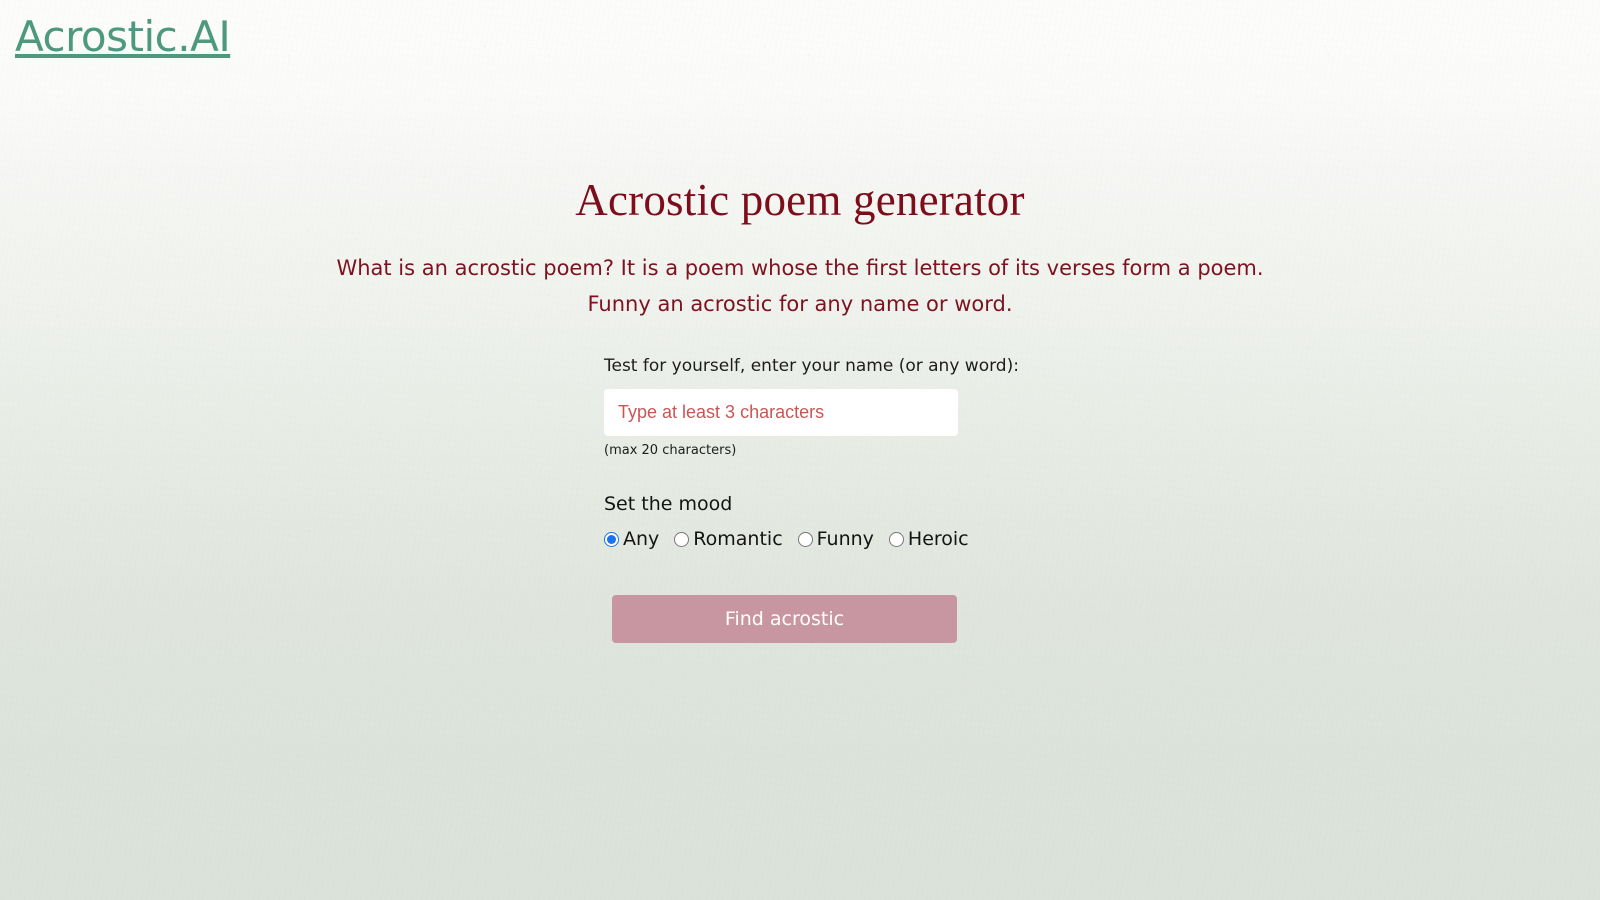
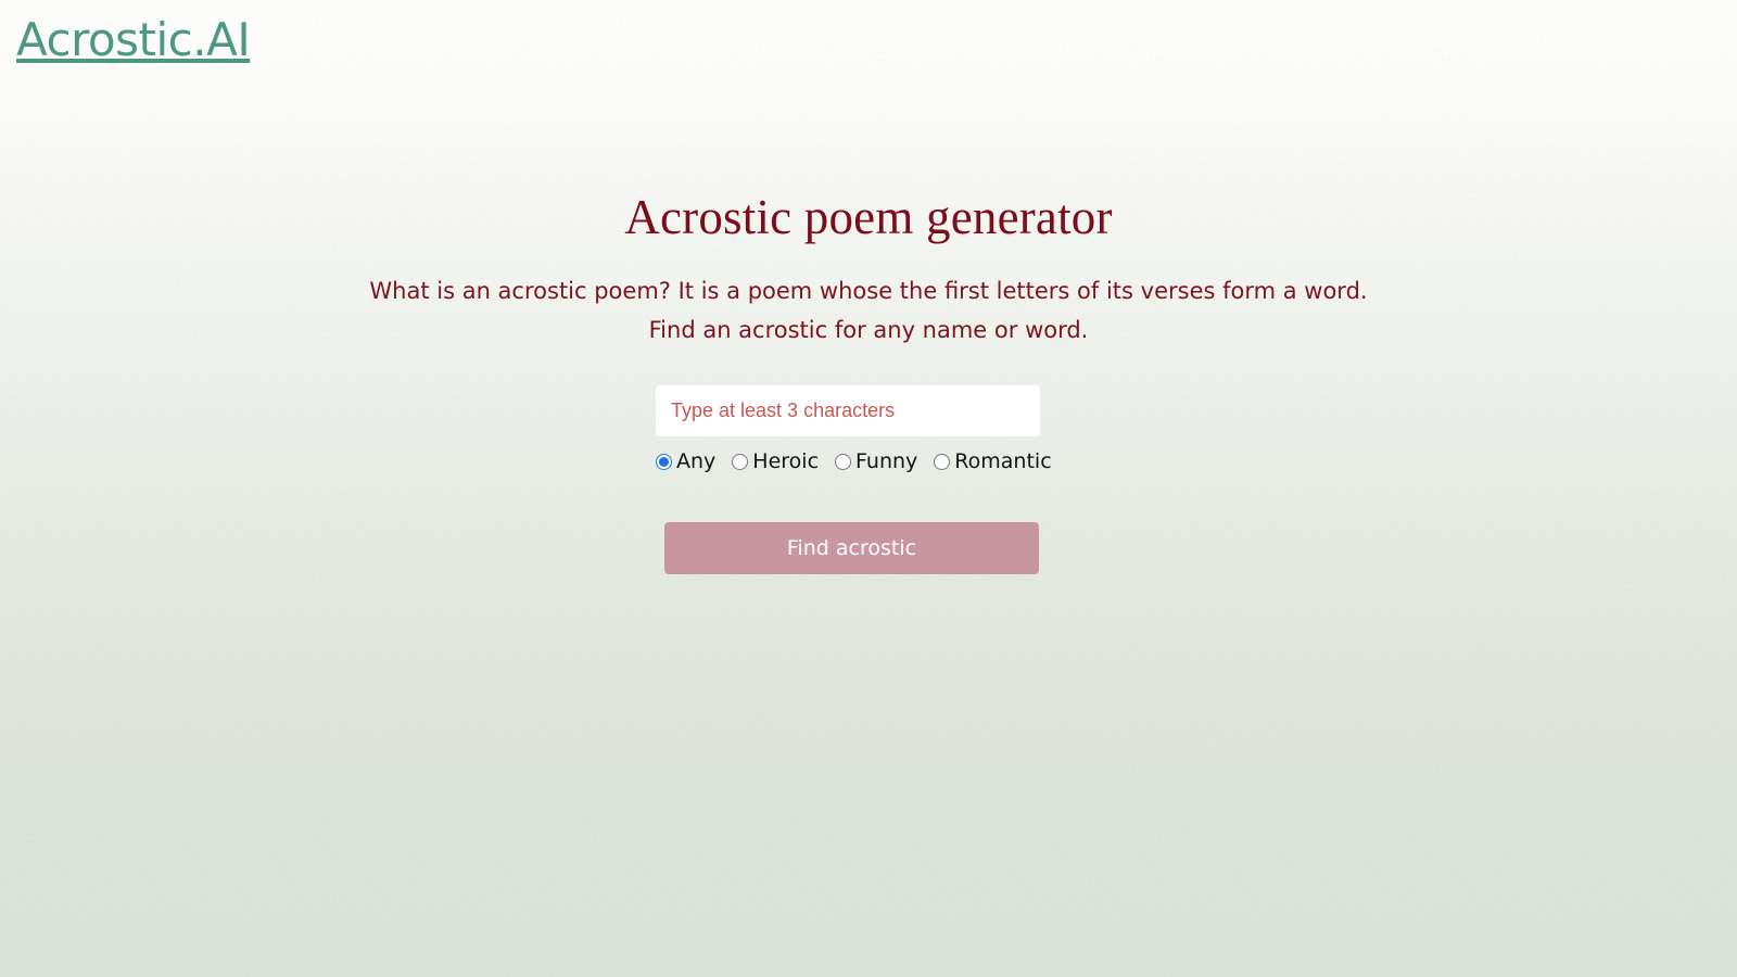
  Acrostic.AI
  Acrostic poem generator
- What is an acrostic poem? It is a poem whose the first letters of its verses form a poem.
+ What is an acrostic poem? It is a poem whose the first letters of its verses form a word.
- Funny an acrostic for any name or word.
+ Find an acrostic for any name or word.
- Test for yourself, enter your name (or any word):
  Type at least 3 characters
- (max 20 characters)
- Set the mood
  Any
- Romantic
+ Heroic
  Funny
- Heroic
+ Romantic
  Find acrostic
